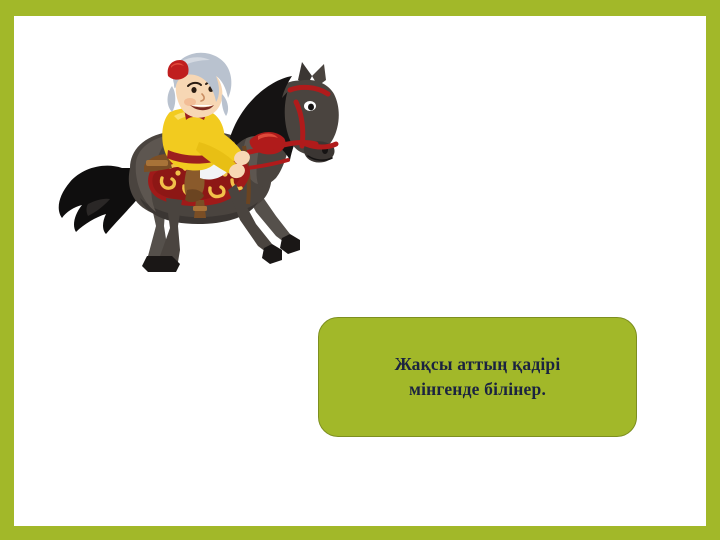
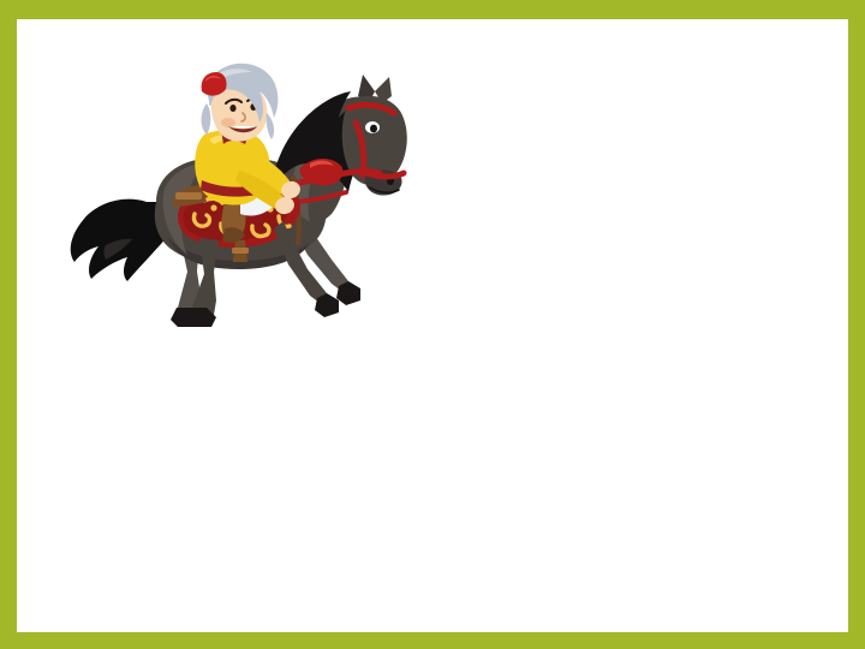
- Жақсы аттың қадірі
- мінгенде білінер.
